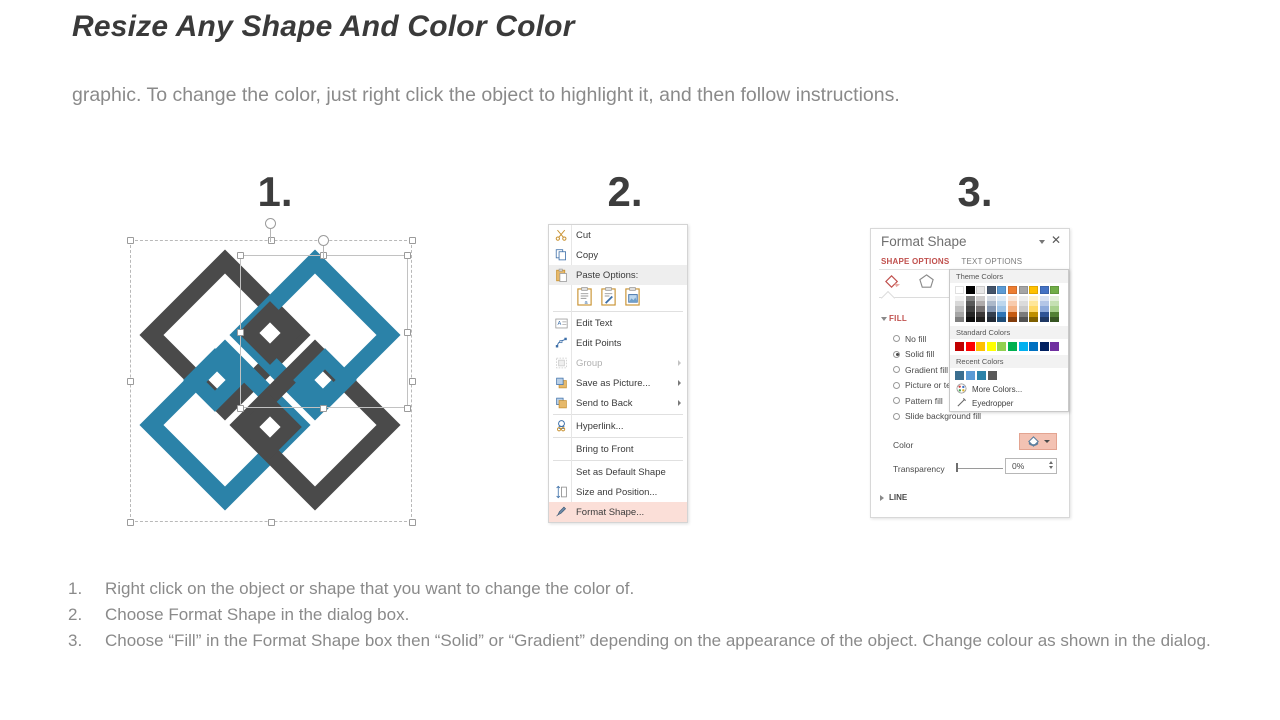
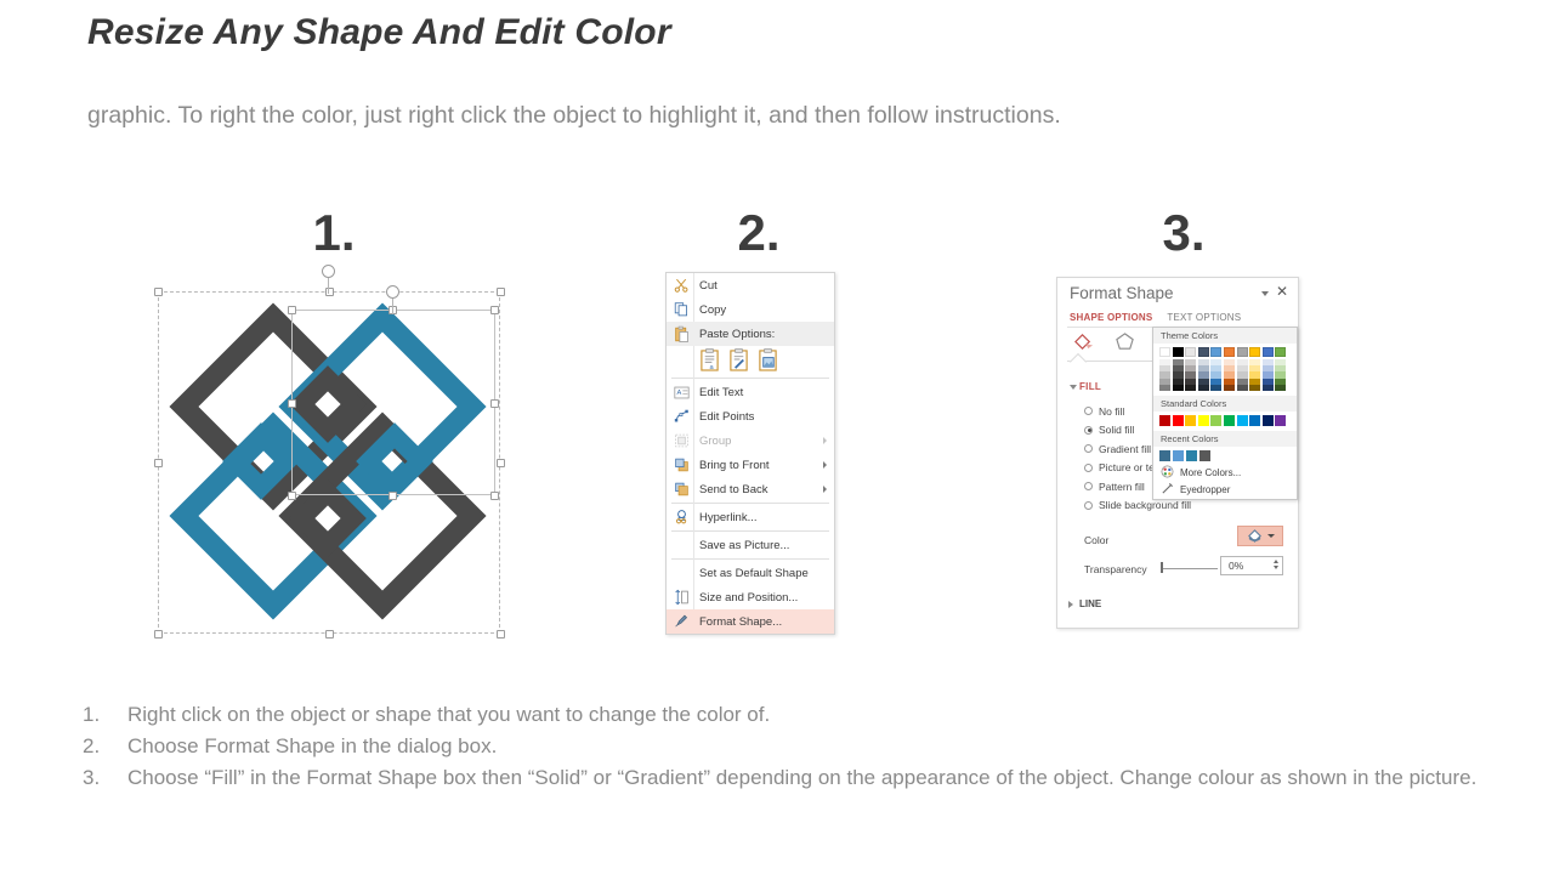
- Resize Any Shape And Color Color
+ Resize Any Shape And Edit Color
- graphic. To change the color, just right click the object to highlight it, and then follow instructions.
+ graphic. To right the color, just right click the object to highlight it, and then follow instructions.
  1.
  2.
  3.
  Cut
  Copy
  Paste Options:
  Edit Text
  Edit Points
  Group
- Save as Picture...
+ Bring to Front
  Send to Back
  Hyperlink...
- Bring to Front
+ Save as Picture...
  Set as Default Shape
  Size and Position...
  Format Shape...
  Format Shape
  ✕
  SHAPE OPTIONS
  TEXT OPTIONS
  FILL
  No fill
  Solid fill
  Gradient fill
  Pattern fill
  Slide background fill
  Color
  Transparency
  0%
  LINE
  Theme Colors
  Standard Colors
  Recent Colors
  More Colors...
  Eyedropper
  1.
  Right click on the object or shape that you want to change the color of.
  2.
  Choose Format Shape in the dialog box.
  3.
- Choose “Fill” in the Format Shape box then “Solid” or “Gradient” depending on the appearance of the object. Change colour as shown in the dialog.
+ Choose “Fill” in the Format Shape box then “Solid” or “Gradient” depending on the appearance of the object. Change colour as shown in the picture.
